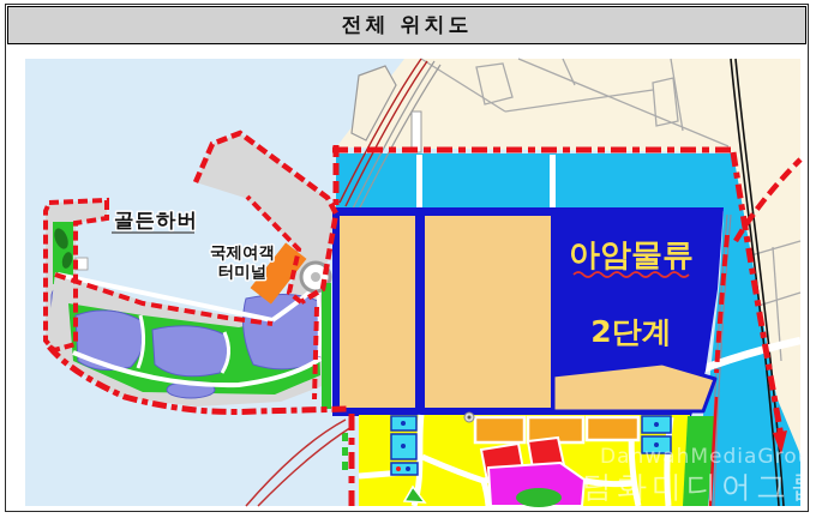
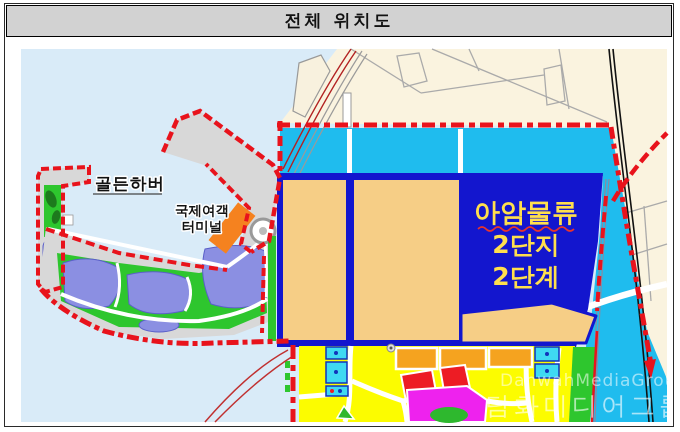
  전체 위치도
  골든하버
  국제여객
  터미널
  아암물류
+ 2단지
  2단계
  DanwahMediaGrou
  담화미디어그
